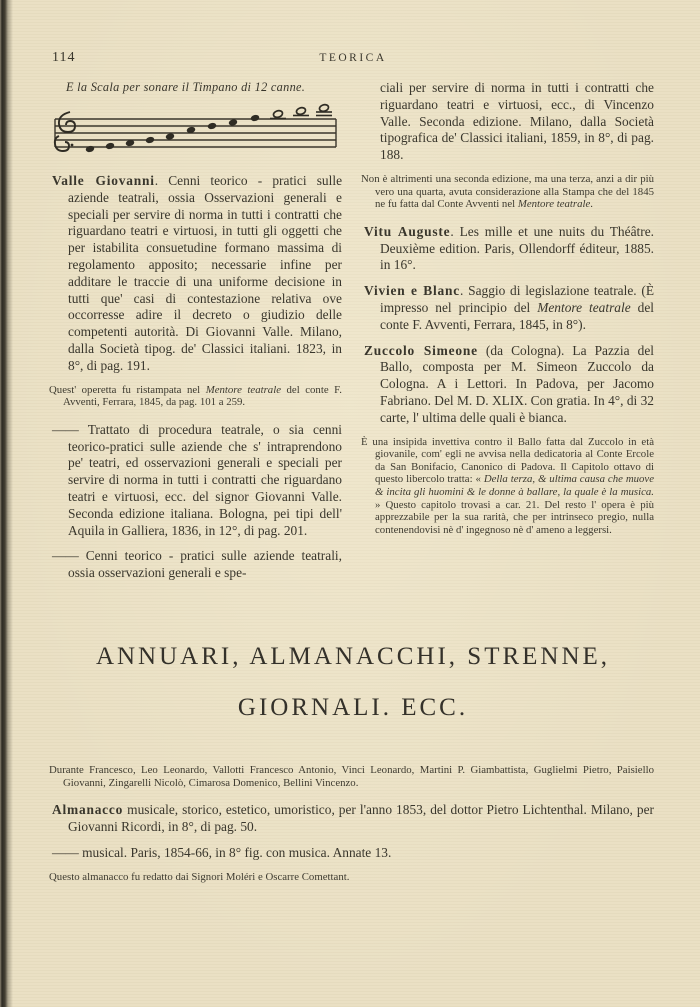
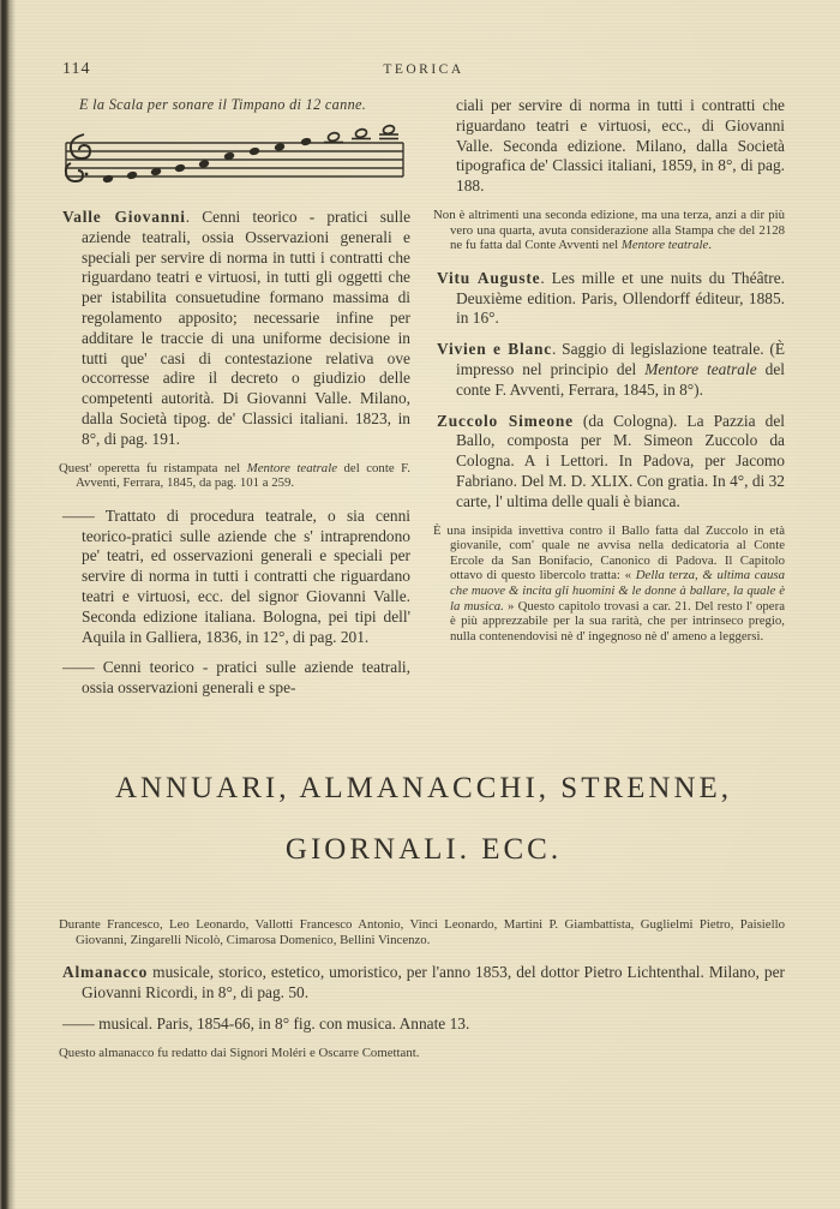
  114
  TEORICA
  E la Scala per sonare il Timpano di 12 canne.
  Valle Giovanni. Cenni teorico - pratici sulle aziende teatrali, ossia Osservazioni generali e speciali per servire di norma in tutti i contratti che riguardano teatri e virtuosi, in tutti gli oggetti che per istabilita consuetudine formano massima di regolamento apposito; necessarie infine per additare le traccie di una uniforme decisione in tutti que' casi di contestazione relativa ove occorresse adire il decreto o giudizio delle competenti autorità. Di Giovanni Valle. Milano, dalla Società tipog. de' Classici italiani. 1823, in 8°, di pag. 191.
  Quest' operetta fu ristampata nel Mentore teatrale del conte F. Avventi, Ferrara, 1845, da pag. 101 a 259.
  —— Trattato di procedura teatrale, o sia cenni teorico-pratici sulle aziende che s' intraprendono pe' teatri, ed osservazioni generali e speciali per servire di norma in tutti i contratti che riguardano teatri e virtuosi, ecc. del signor Giovanni Valle. Seconda edizione italiana. Bologna, pei tipi dell' Aquila in Galliera, 1836, in 12°, di pag. 201.
  —— Cenni teorico - pratici sulle aziende teatrali, ossia osservazioni generali e spe-
- ciali per servire di norma in tutti i contratti che riguardano teatri e virtuosi, ecc., di Vincenzo Valle. Seconda edizione. Milano, dalla Società tipografica de' Classici italiani, 1859, in 8°, di pag. 188.
+ ciali per servire di norma in tutti i contratti che riguardano teatri e virtuosi, ecc., di Giovanni Valle. Seconda edizione. Milano, dalla Società tipografica de' Classici italiani, 1859, in 8°, di pag. 188.
- Non è altrimenti una seconda edizione, ma una terza, anzi a dir più vero una quarta, avuta considerazione alla Stampa che del 1845 ne fu fatta dal Conte Avventi nel Mentore teatrale.
+ Non è altrimenti una seconda edizione, ma una terza, anzi a dir più vero una quarta, avuta considerazione alla Stampa che del 2128 ne fu fatta dal Conte Avventi nel Mentore teatrale.
  Vitu Auguste. Les mille et une nuits du Théâtre. Deuxième edition. Paris, Ollendorff éditeur, 1885. in 16°.
  Vivien e Blanc. Saggio di legislazione teatrale. (È impresso nel principio del Mentore teatrale del conte F. Avventi, Ferrara, 1845, in 8°).
  Zuccolo Simeone (da Cologna). La Pazzia del Ballo, composta per M. Simeon Zuccolo da Cologna. A i Lettori. In Padova, per Jacomo Fabriano. Del M. D. XLIX. Con gratia. In 4°, di 32 carte, l' ultima delle quali è bianca.
- È una insipida invettiva contro il Ballo fatta dal Zuccolo in età giovanile, com' egli ne avvisa nella dedicatoria al Conte Ercole da San Bonifacio, Canonico di Padova. Il Capitolo ottavo di questo libercolo tratta: « Della terza, & ultima causa che muove & incita gli huomini & le donne à ballare, la quale è la musica. » Questo capitolo trovasi a car. 21. Del resto l' opera è più apprezzabile per la sua rarità, che per intrinseco pregio, nulla contenendovisi nè d' ingegnoso nè d' ameno a leggersi.
+ È una insipida invettiva contro il Ballo fatta dal Zuccolo in età giovanile, com' quale ne avvisa nella dedicatoria al Conte Ercole da San Bonifacio, Canonico di Padova. Il Capitolo ottavo di questo libercolo tratta: « Della terza, & ultima causa che muove & incita gli huomini & le donne à ballare, la quale è la musica. » Questo capitolo trovasi a car. 21. Del resto l' opera è più apprezzabile per la sua rarità, che per intrinseco pregio, nulla contenendovisi nè d' ingegnoso nè d' ameno a leggersi.
  ANNUARI, ALMANACCHI, STRENNE,
  GIORNALI. ECC.
  Durante Francesco, Leo Leonardo, Vallotti Francesco Antonio, Vinci Leonardo, Martini P. Giambattista, Guglielmi Pietro, Paisiello Giovanni, Zingarelli Nicolò, Cimarosa Domenico, Bellini Vincenzo.
  Almanacco musicale, storico, estetico, umoristico, per l'anno 1853, del dottor Pietro Lichtenthal. Milano, per Giovanni Ricordi, in 8°, di pag. 50.
  —— musical. Paris, 1854-66, in 8° fig. con musica. Annate 13.
  Questo almanacco fu redatto dai Signori Moléri e Oscarre Comettant.
